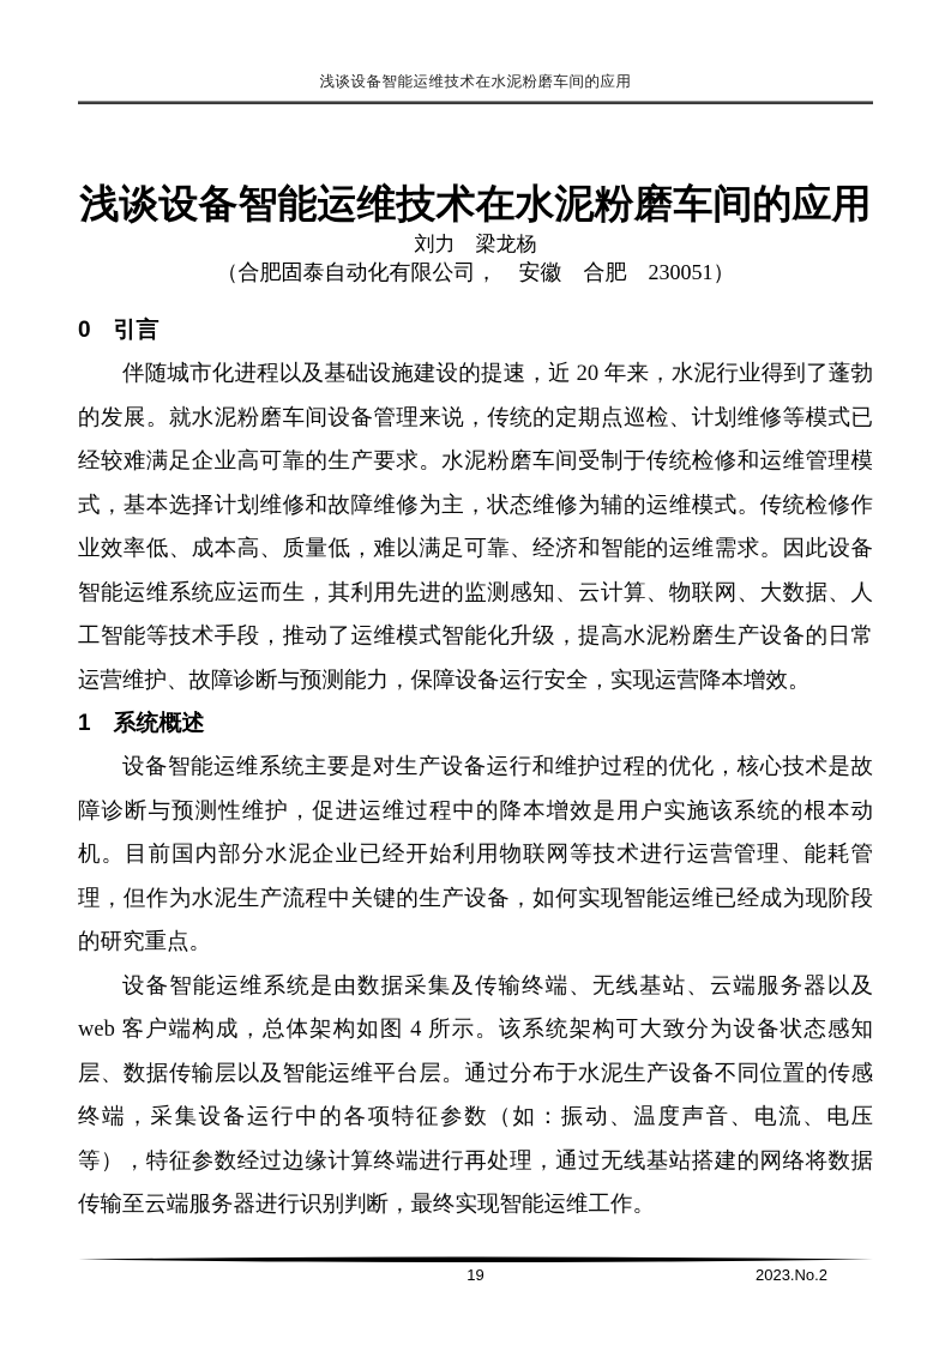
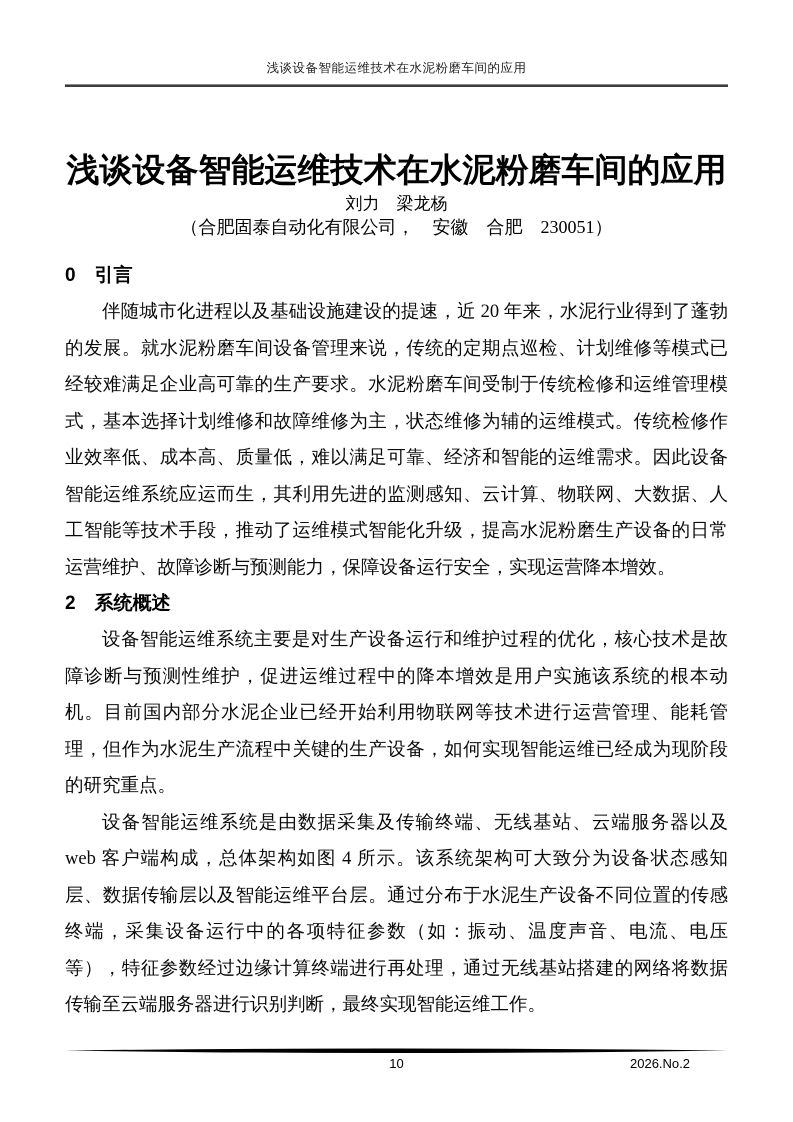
  浅谈设备智能运维技术在水泥粉磨车间的应用
  浅谈设备智能运维技术在水泥粉磨车间的应用
  刘力 梁龙杨
  （合肥固泰自动化有限公司， 安徽 合肥 230051）
  0 引言
  伴随城市化进程以及基础设施建设的提速，近 20 年来，水泥行业得到了蓬勃的发展。就水泥粉磨车间设备管理来说，传统的定期点巡检、计划维修等模式已经较难满足企业高可靠的生产要求。水泥粉磨车间受制于传统检修和运维管理模式，基本选择计划维修和故障维修为主，状态维修为辅的运维模式。传统检修作业效率低、成本高、质量低，难以满足可靠、经济和智能的运维需求。因此设备智能运维系统应运而生，其利用先进的监测感知、云计算、物联网、大数据、人工智能等技术手段，推动了运维模式智能化升级，提高水泥粉磨生产设备的日常运营维护、故障诊断与预测能力，保障设备运行安全，实现运营降本增效。
- 1 系统概述
+ 2 系统概述
  设备智能运维系统主要是对生产设备运行和维护过程的优化，核心技术是故障诊断与预测性维护，促进运维过程中的降本增效是用户实施该系统的根本动机。目前国内部分水泥企业已经开始利用物联网等技术进行运营管理、能耗管理，但作为水泥生产流程中关键的生产设备，如何实现智能运维已经成为现阶段的研究重点。
  设备智能运维系统是由数据采集及传输终端、无线基站、云端服务器以及 web 客户端构成，总体架构如图 4 所示。该系统架构可大致分为设备状态感知层、数据传输层以及智能运维平台层。通过分布于水泥生产设备不同位置的传感终端，采集设备运行中的各项特征参数（如：振动、温度声音、电流、电压等），特征参数经过边缘计算终端进行再处理，通过无线基站搭建的网络将数据传输至云端服务器进行识别判断，最终实现智能运维工作。
- 19
+ 10
- 2023.No.2
+ 2026.No.2
